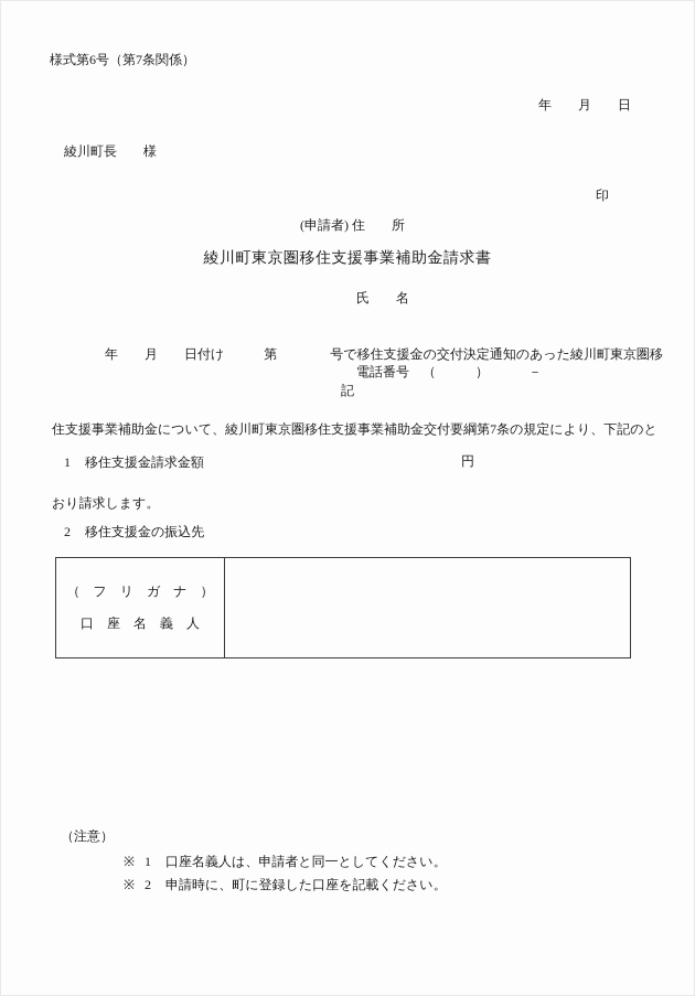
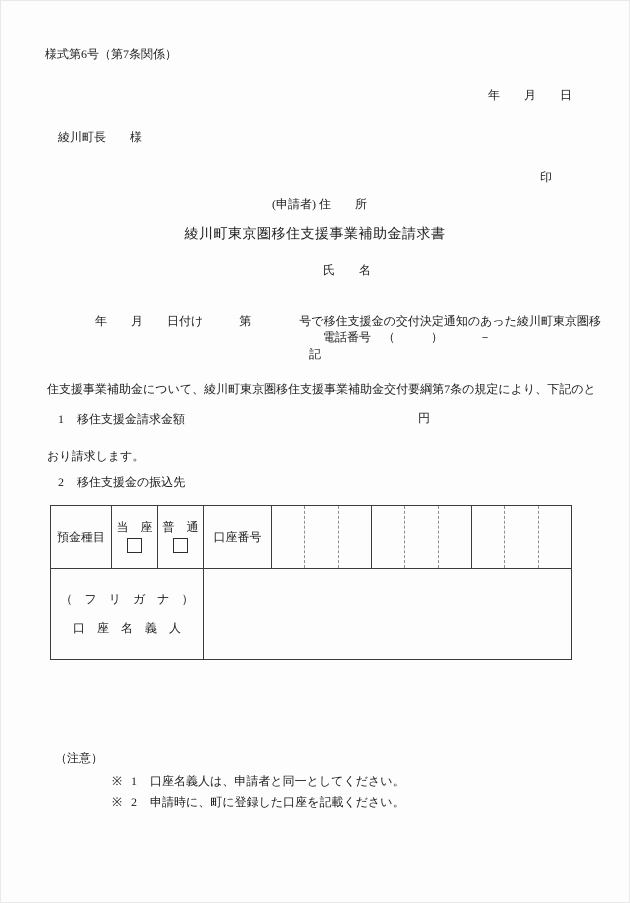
  様式第6号（第7条関係）
  年 月 日
  綾川町長 様
  (申請者) 住 所
  氏 名
  電話番号 （ ） －
  印
  綾川町東京圏移住支援事業補助金請求書
  年 月 日付け 第 号で移住支援金の交付決定通知のあった綾川町東京圏移
  住支援事業補助金について、綾川町東京圏移住支援事業補助金交付要綱第7条の規定により、下記のと
  おり請求します。
  記
  1 移住支援金請求金額
  円
  2 移住支援金の振込先
+ 預金種目
+ 当 座
+ 普 通
+ 口座番号
  （ フ リ ガ ナ ）
  口 座 名 義 人
  （注意）
  ※ 1 口座名義人は、申請者と同一としてください。
  ※ 2 申請時に、町に登録した口座を記載ください。
